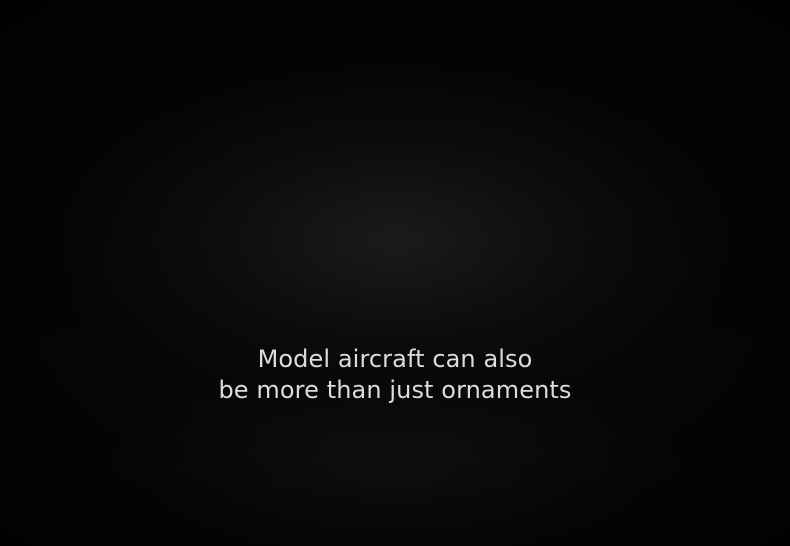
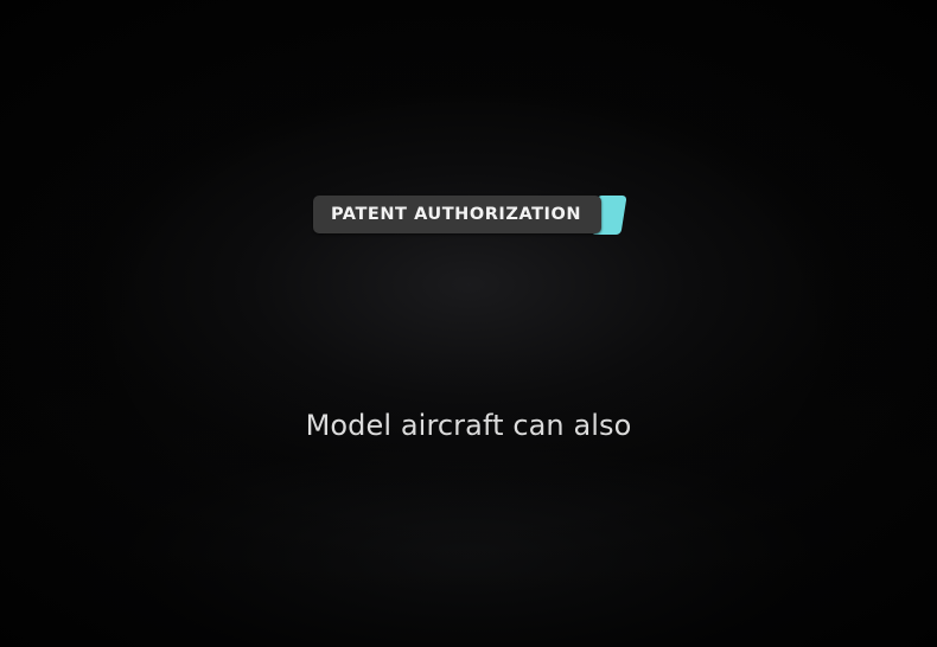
+ PATENT AUTHORIZATION
  Model aircraft can also
- be more than just ornaments
